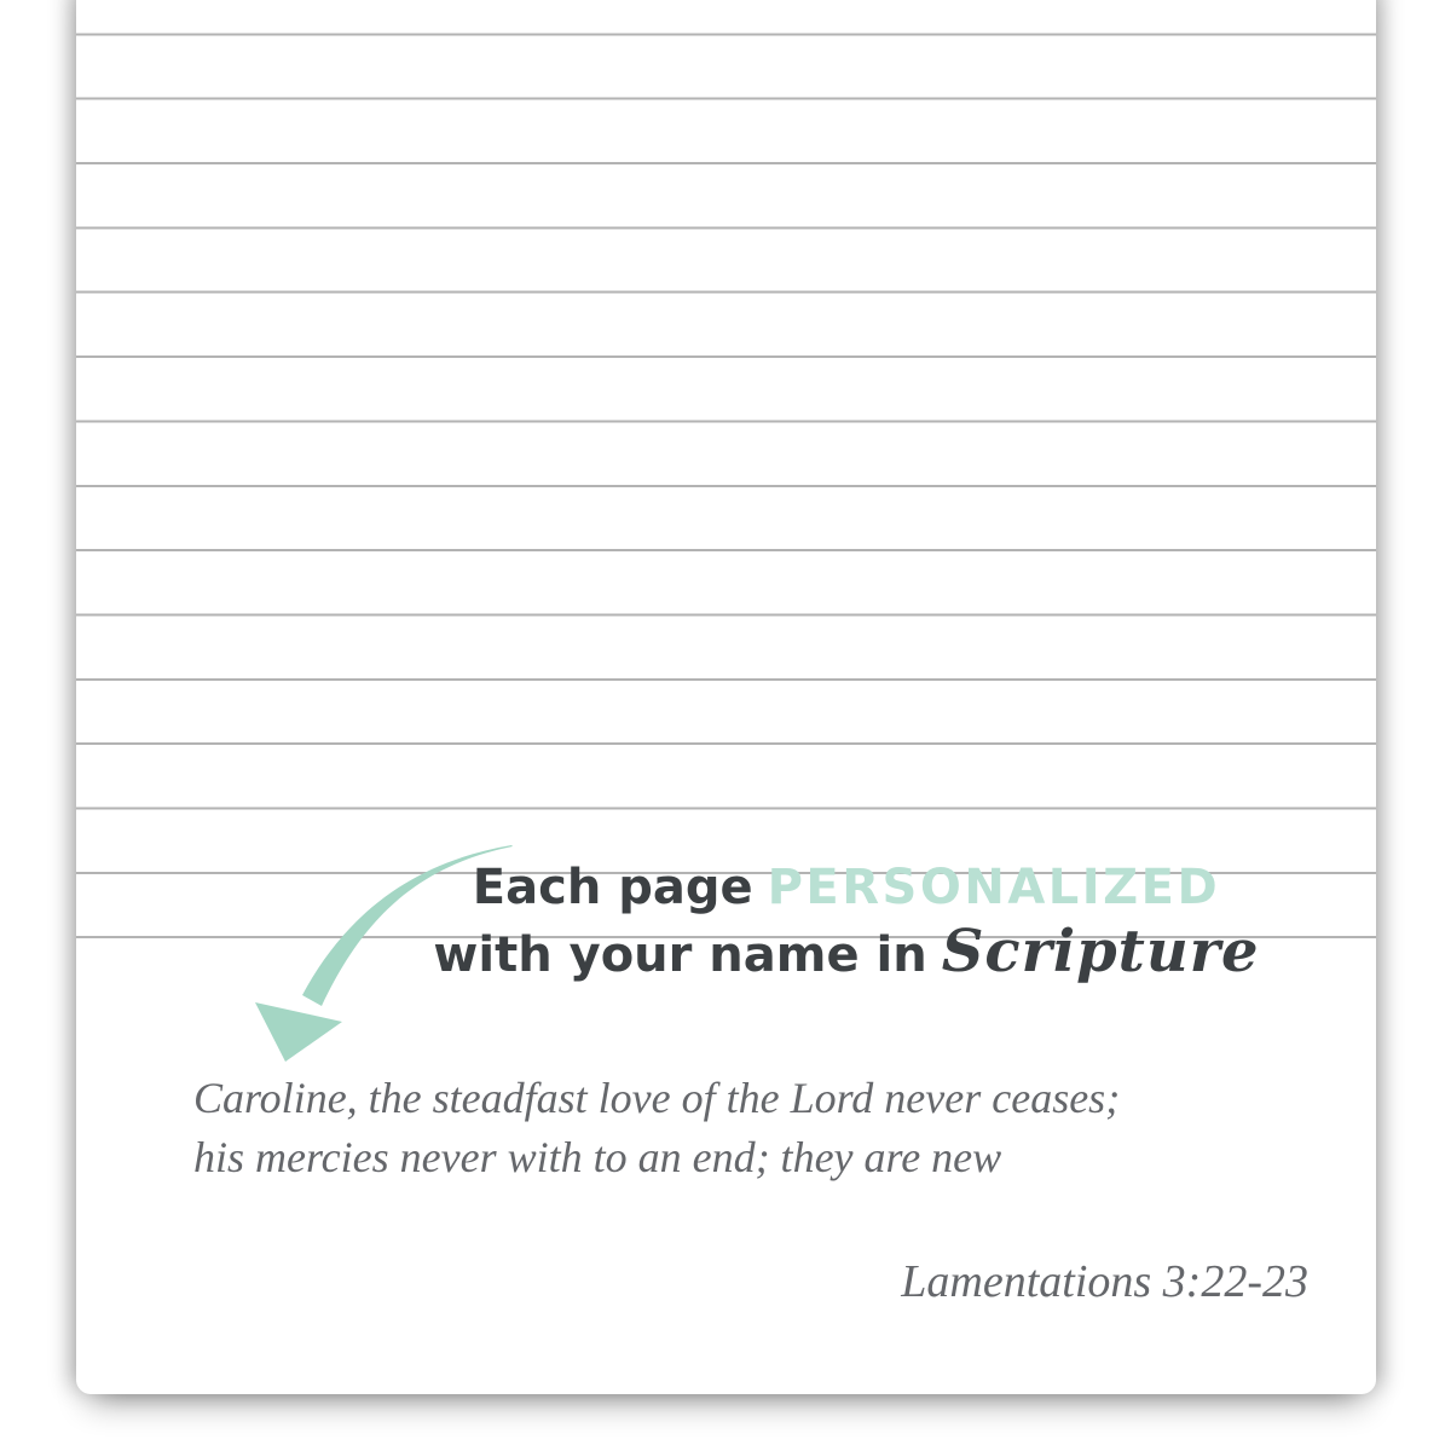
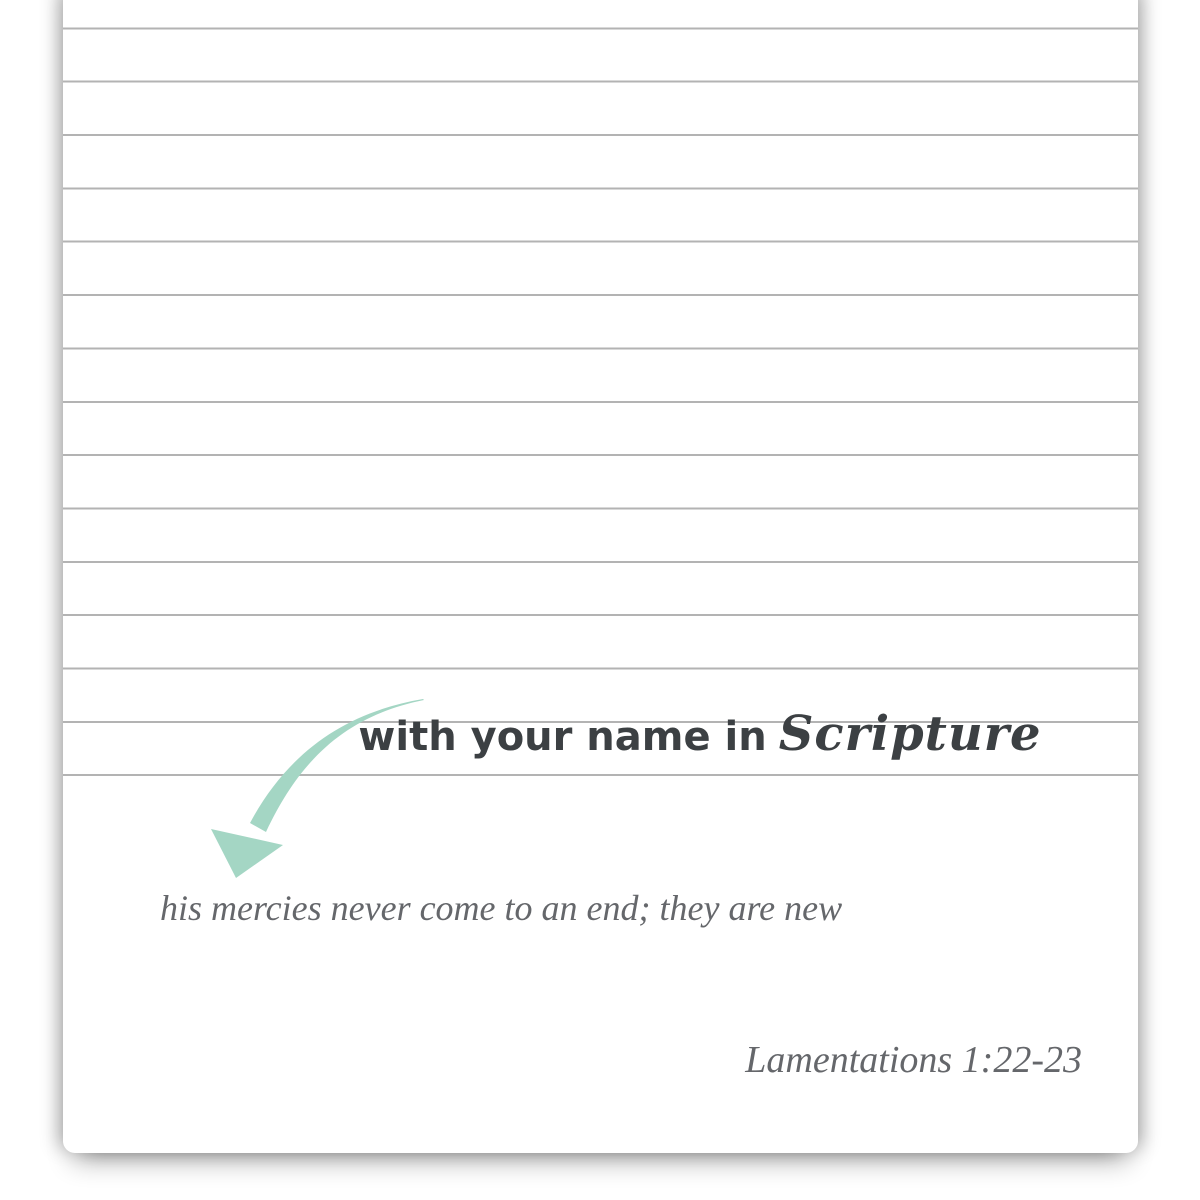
- Each page PERSONALIZED
  with your name in Scripture
- Caroline, the steadfast love of the Lord never ceases;
- his mercies never with to an end; they are new
+ his mercies never come to an end; they are new
- Lamentations 3:22-23
+ Lamentations 1:22-23
